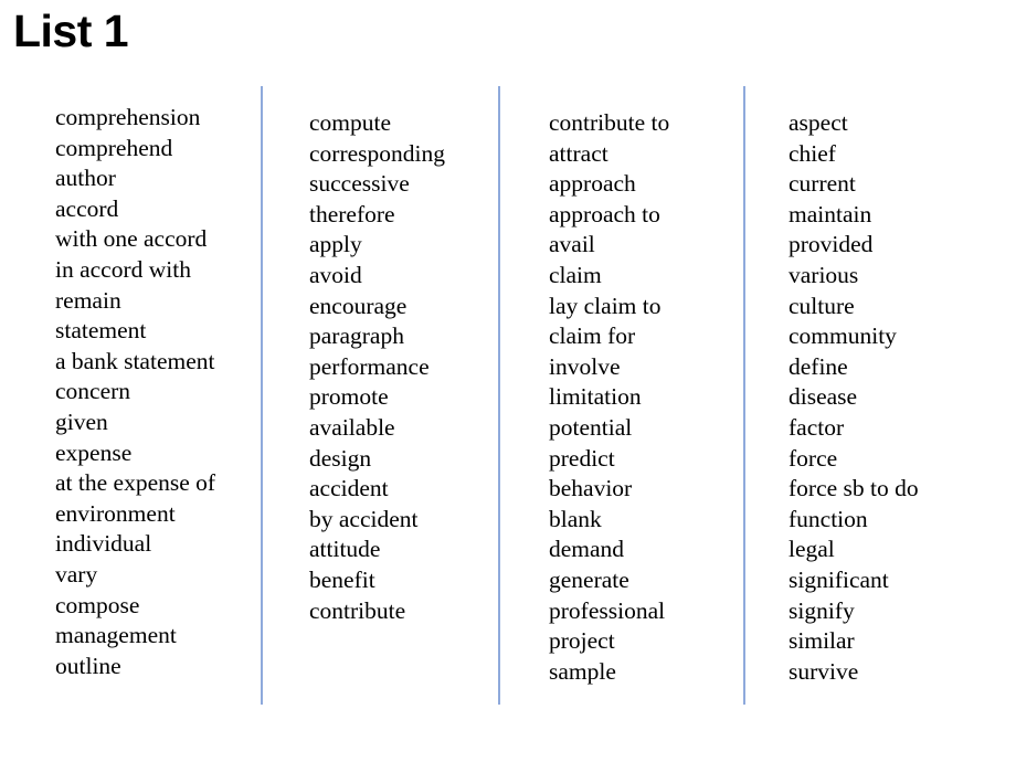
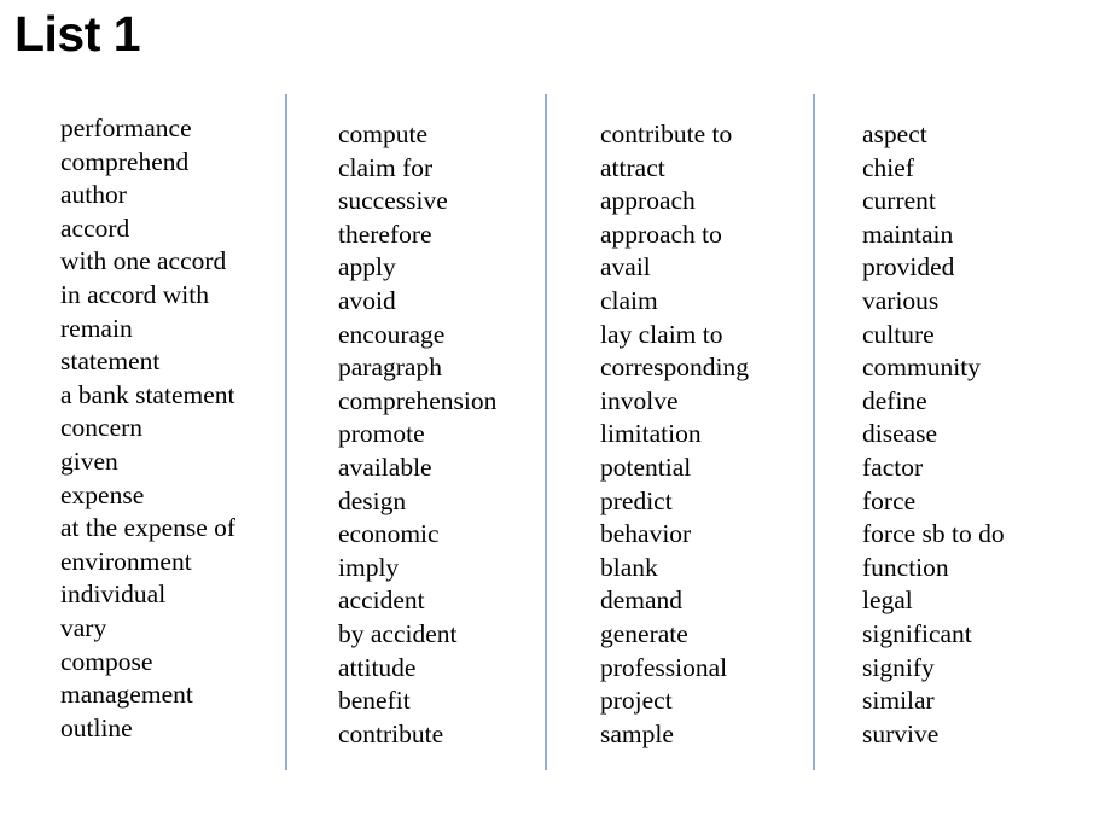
  List 1
- comprehension
+ performance
  comprehend
  author
  accord
  with one accord
  in accord with
  remain
  statement
  a bank statement
  concern
  given
  expense
  at the expense of
  environment
  individual
  vary
  compose
  management
  outline
  compute
- corresponding
+ claim for
  successive
  therefore
  apply
  avoid
  encourage
  paragraph
- performance
+ comprehension
  promote
  available
  design
+ economic
+ imply
  accident
  by accident
  attitude
  benefit
  contribute
  contribute to
  attract
  approach
  approach to
  avail
  claim
  lay claim to
- claim for
+ corresponding
  involve
  limitation
  potential
  predict
  behavior
  blank
  demand
  generate
  professional
  project
  sample
  aspect
  chief
  current
  maintain
  provided
  various
  culture
  community
  define
  disease
  factor
  force
  force sb to do
  function
  legal
  significant
  signify
  similar
  survive
